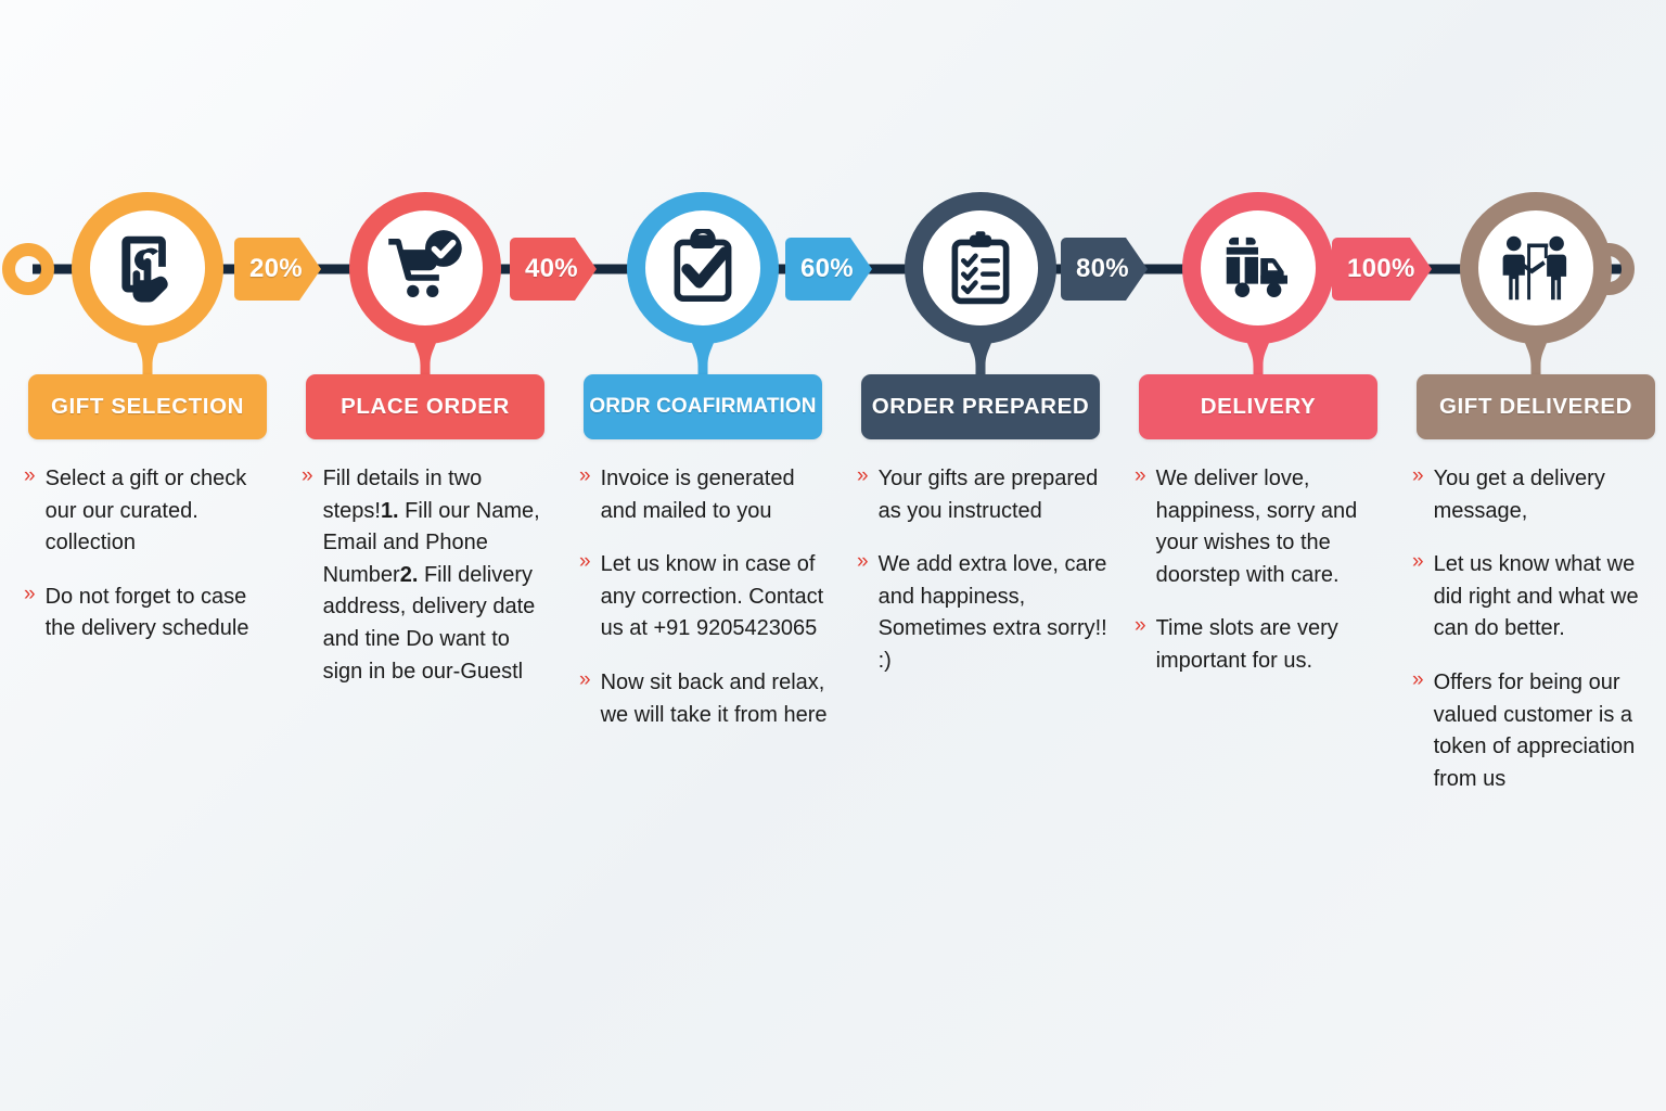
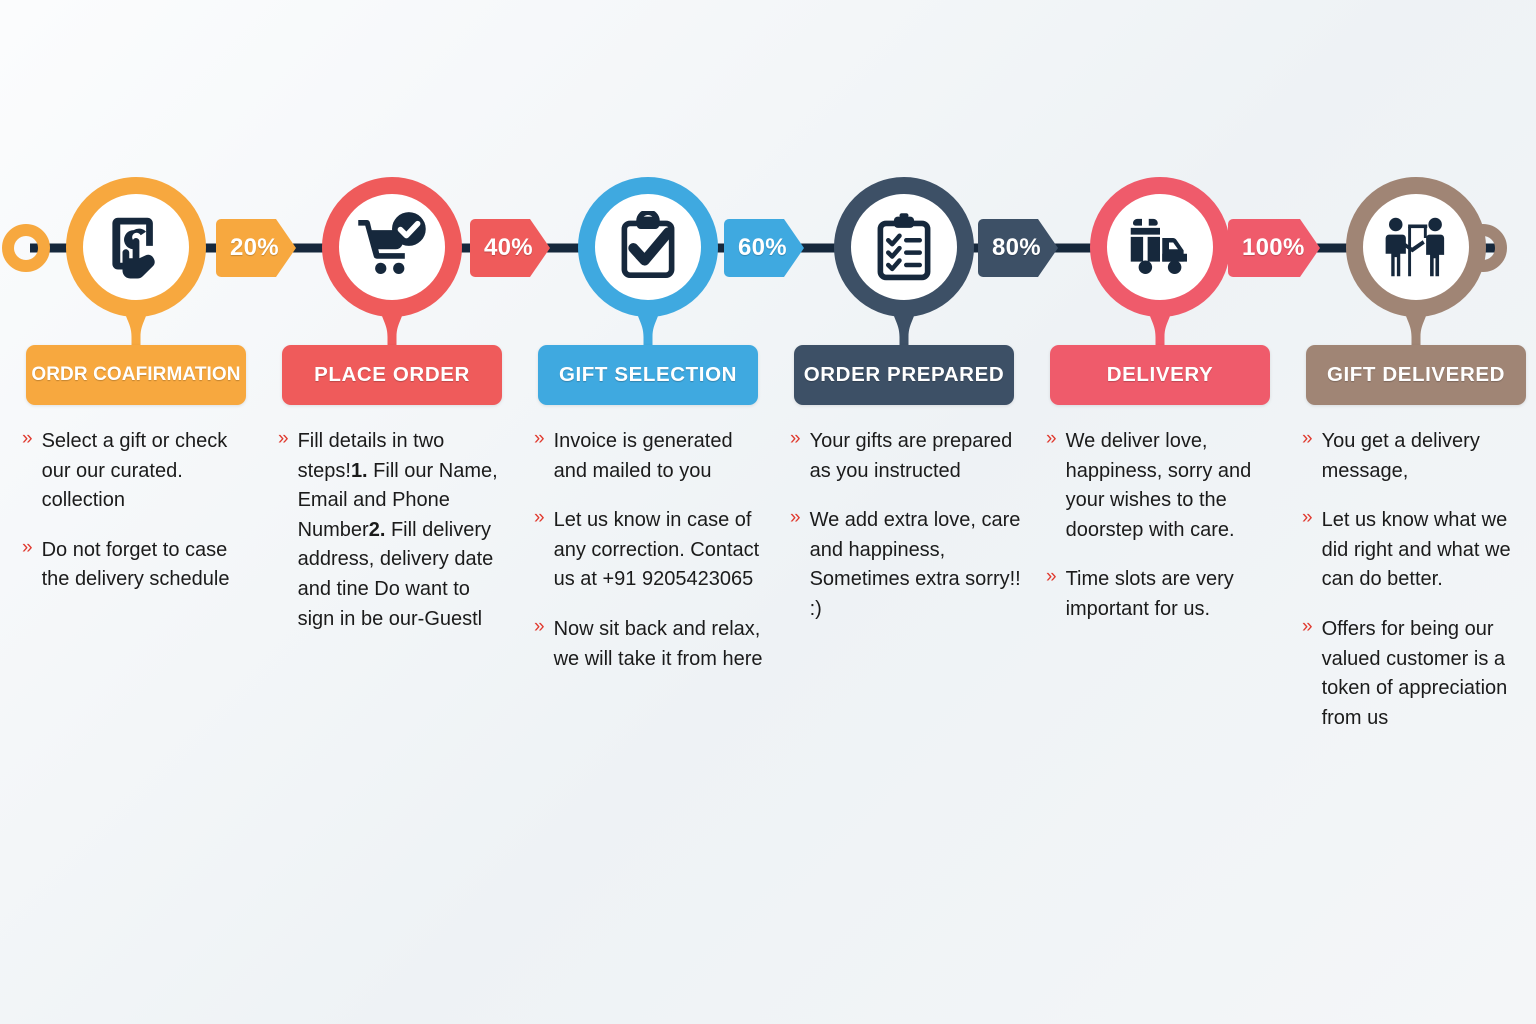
  20%
  40%
  60%
  80%
  100%
- GIFT SELECTION
+ ORDR COAFIRMATION
  »
  Select a gift or check our our curated. collection
  »
  Do not forget to case the delivery schedule
  PLACE ORDER
  »
  Fill details in two steps!1. Fill our Name, Email and Phone Number2. Fill delivery address, delivery date and tine Do want to sign in be our-Guestl
- ORDR COAFIRMATION
+ GIFT SELECTION
  »
  Invoice is generated and mailed to you
  »
  Let us know in case of any correction. Contact us at +91 9205423065
  »
  Now sit back and relax, we will take it from here
  ORDER PREPARED
  »
  Your gifts are prepared as you instructed
  »
  We add extra love, care and happiness, Sometimes extra sorry!! :)
  DELIVERY
  »
  We deliver love, happiness, sorry and your wishes to the doorstep with care.
  »
  Time slots are very important for us.
  GIFT DELIVERED
  »
  You get a delivery message,
  »
  Let us know what we did right and what we can do better.
  »
  Offers for being our valued customer is a token of appreciation from us
